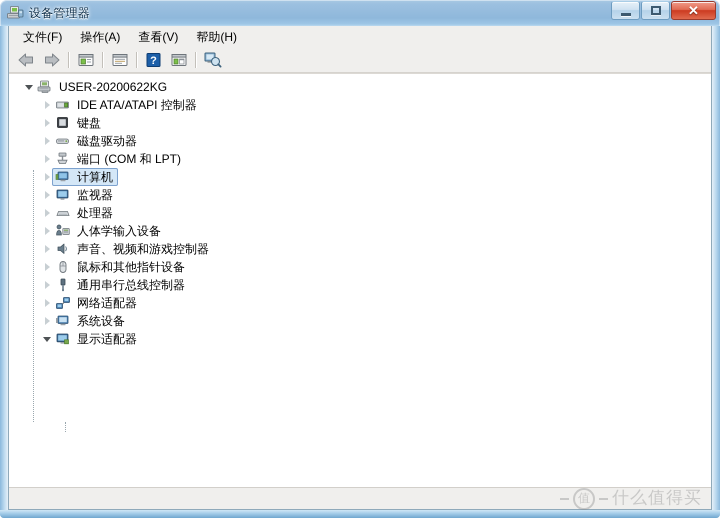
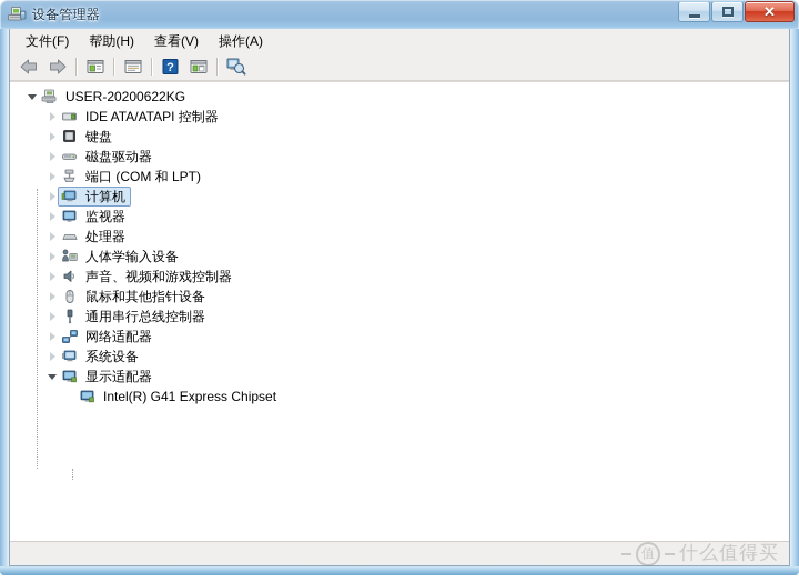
  设备管理器
  ✕
  文件(F)
- 操作(A)
+ 帮助(H)
  查看(V)
- 帮助(H)
+ 操作(A)
  ?
  USER-20200622KG
  IDE ATA/ATAPI 控制器
  键盘
  磁盘驱动器
  端口 (COM 和 LPT)
  计算机
  监视器
  处理器
  人体学输入设备
  声音、视频和游戏控制器
  鼠标和其他指针设备
  通用串行总线控制器
  网络适配器
  系统设备
  显示适配器
+ Intel(R) G41 Express Chipset
  值
  什么值得买
